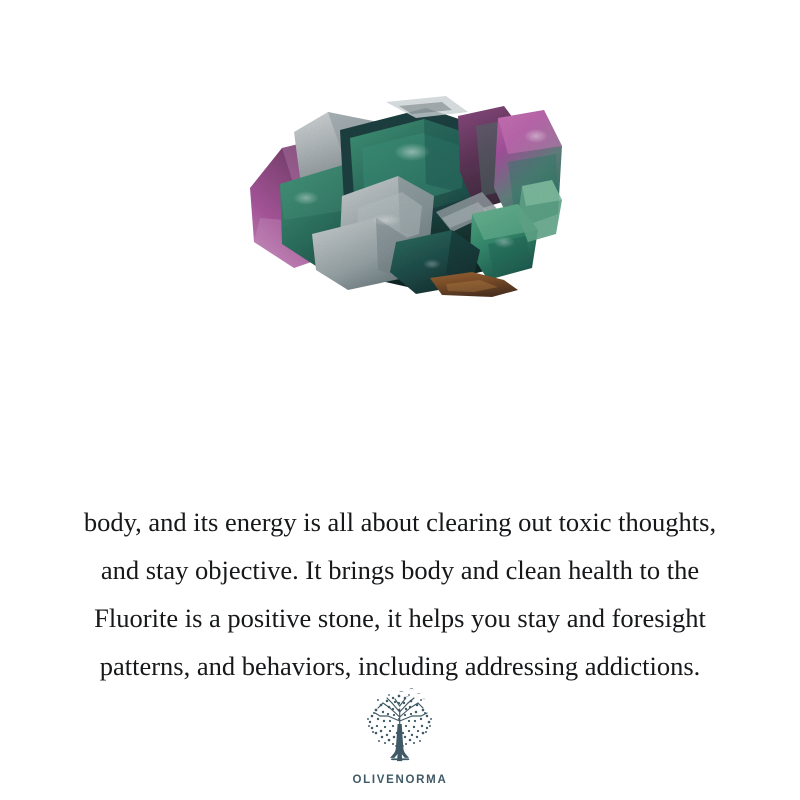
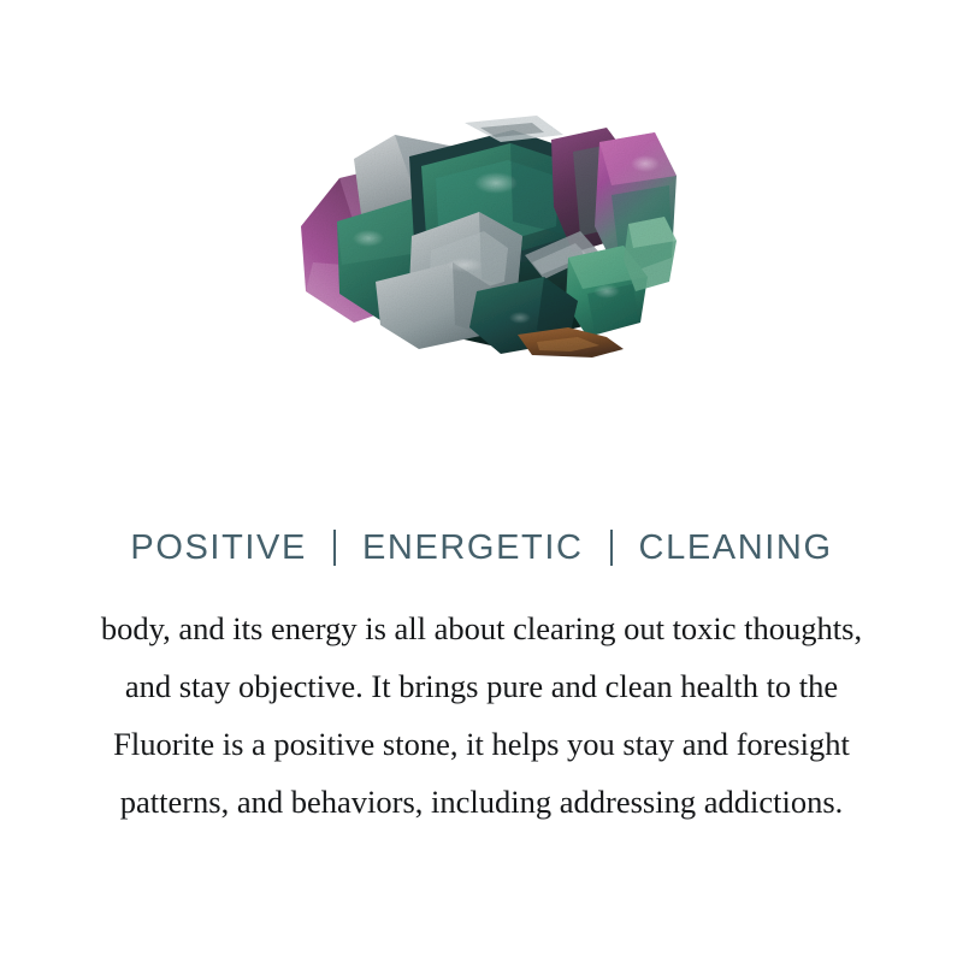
+ POSITIVE
+ ENERGETIC
+ CLEANING
  body, and its energy is all about clearing out toxic thoughts,
- and stay objective. It brings body and clean health to the
+ and stay objective. It brings pure and clean health to the
  Fluorite is a positive stone, it helps you stay and foresight
  patterns, and behaviors, including addressing addictions.
- OLIVENORMA
